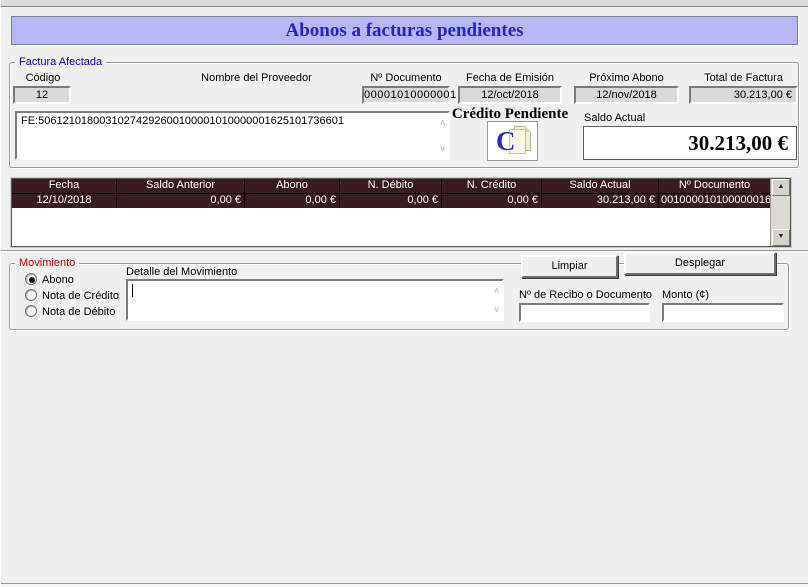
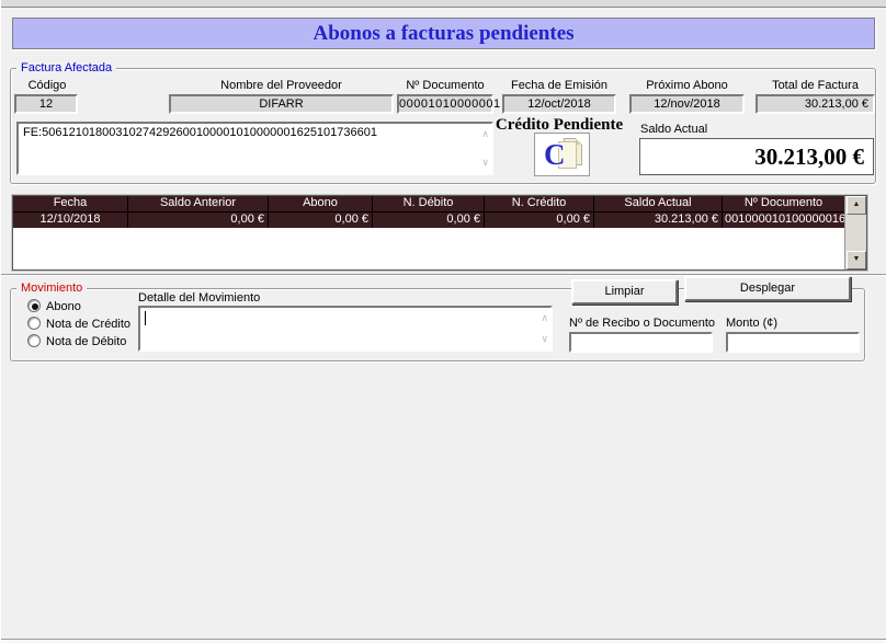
  Abonos a facturas pendientes
  Factura Afectada
  Código
  Nombre del Proveedor
  Nº Documento
  Fecha de Emisión
  Próximo Abono
  Total de Factura
  12
+ DIFARR
  00001010000001
  12/oct/2018
  12/nov/2018
  30.213,00 €
  FE:50612101800310274292600100001010000001625101736601
  ∧
  ∨
  Crédito Pendiente
  C
  Saldo Actual
  30.213,00 €
  Fecha
  Saldo Anterior
  Abono
  N. Débito
  N. Crédito
  Saldo Actual
  Nº Documento
  12/10/2018
  0,00 €
  0,00 €
  0,00 €
  0,00 €
  30.213,00 €
  001000010100000016
  Movimiento
  Abono
  Nota de Crédito
  Nota de Débito
  Detalle del Movimiento
  ∧
  ∨
  Limpiar
  Desplegar
  Nº de Recibo o Documento
  Monto (¢)
